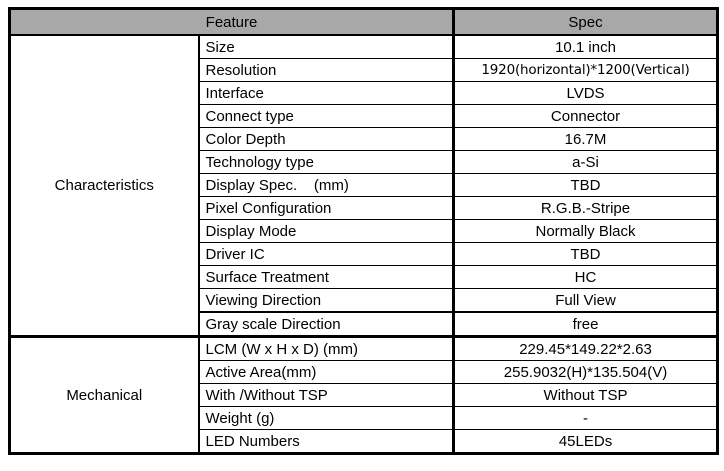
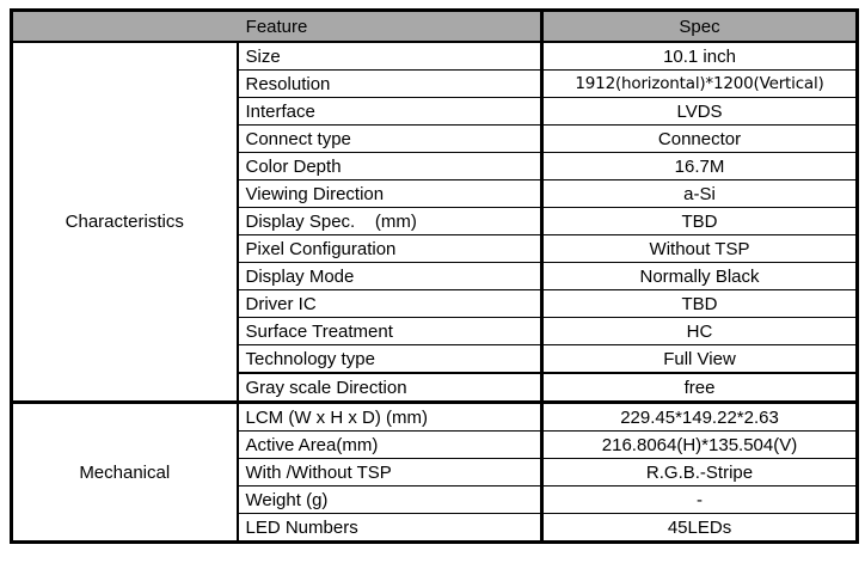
  Feature	Spec
  Characteristics	Size	10.1 inch
- Resolution	1920(horizontal)*1200(Vertical)
+ Resolution	1912(horizontal)*1200(Vertical)
  Interface	LVDS
  Connect type	Connector
  Color Depth	16.7M
- Technology type	a-Si
+ Viewing Direction	a-Si
  Display Spec. (mm)	TBD
- Pixel Configuration	R.G.B.-Stripe
+ Pixel Configuration	Without TSP
  Display Mode	Normally Black
  Driver IC	TBD
  Surface Treatment	HC
- Viewing Direction	Full View
+ Technology type	Full View
  Gray scale Direction	free
  Mechanical	LCM (W x H x D) (mm)	229.45*149.22*2.63
- Active Area(mm)	255.9032(H)*135.504(V)
+ Active Area(mm)	216.8064(H)*135.504(V)
- With /Without TSP	Without TSP
+ With /Without TSP	R.G.B.-Stripe
  Weight (g)	-
  LED Numbers	45LEDs
